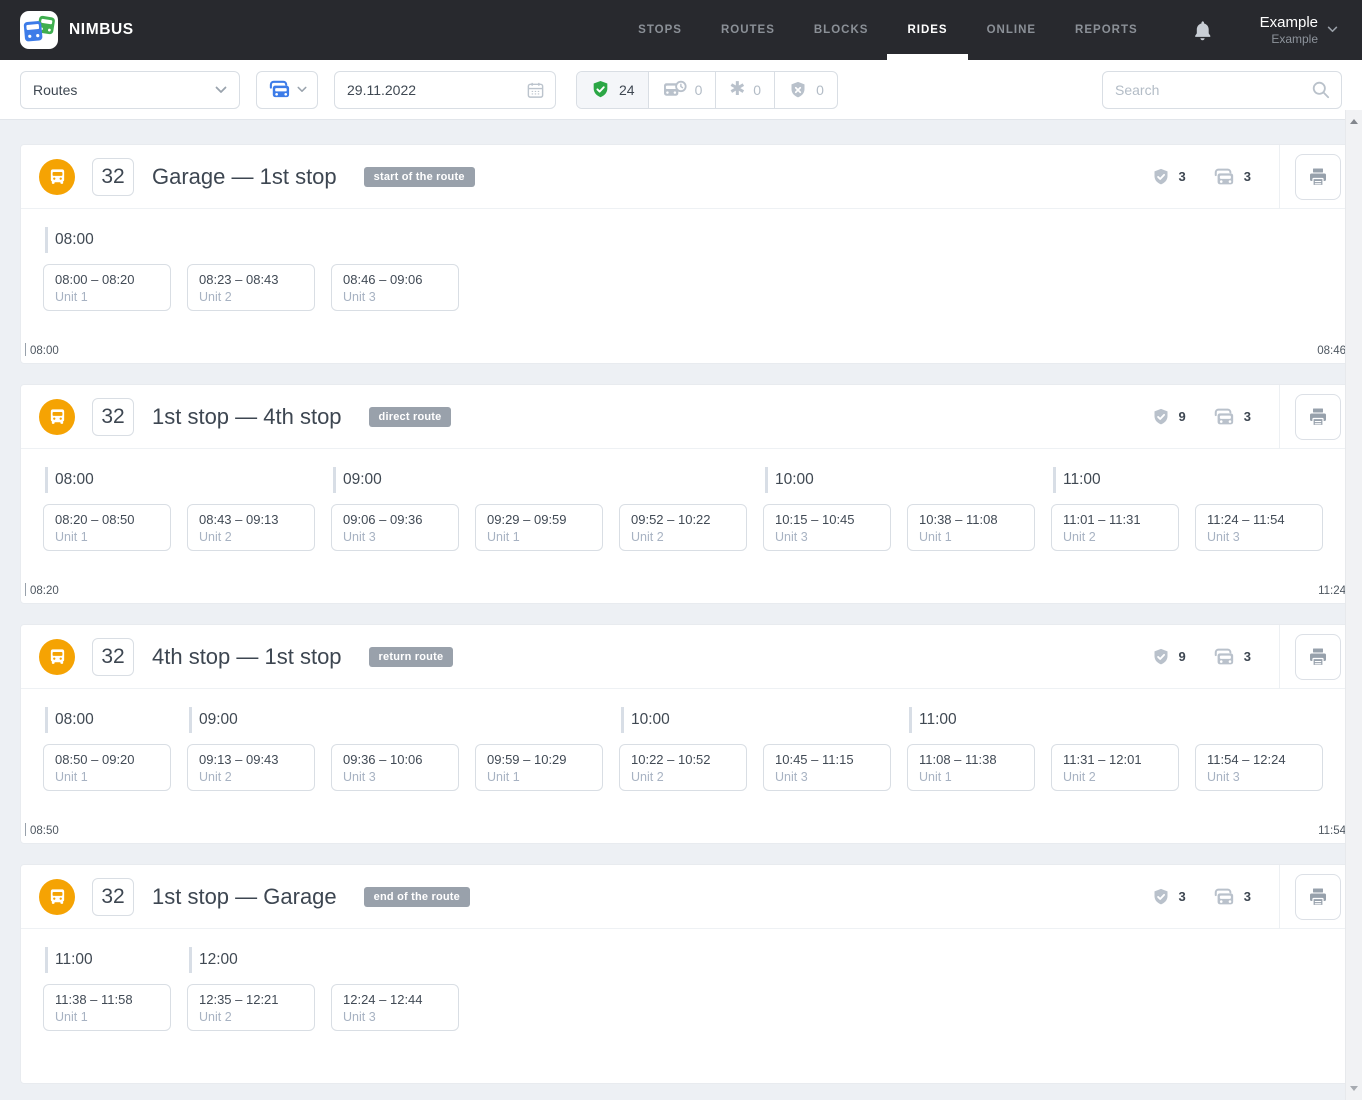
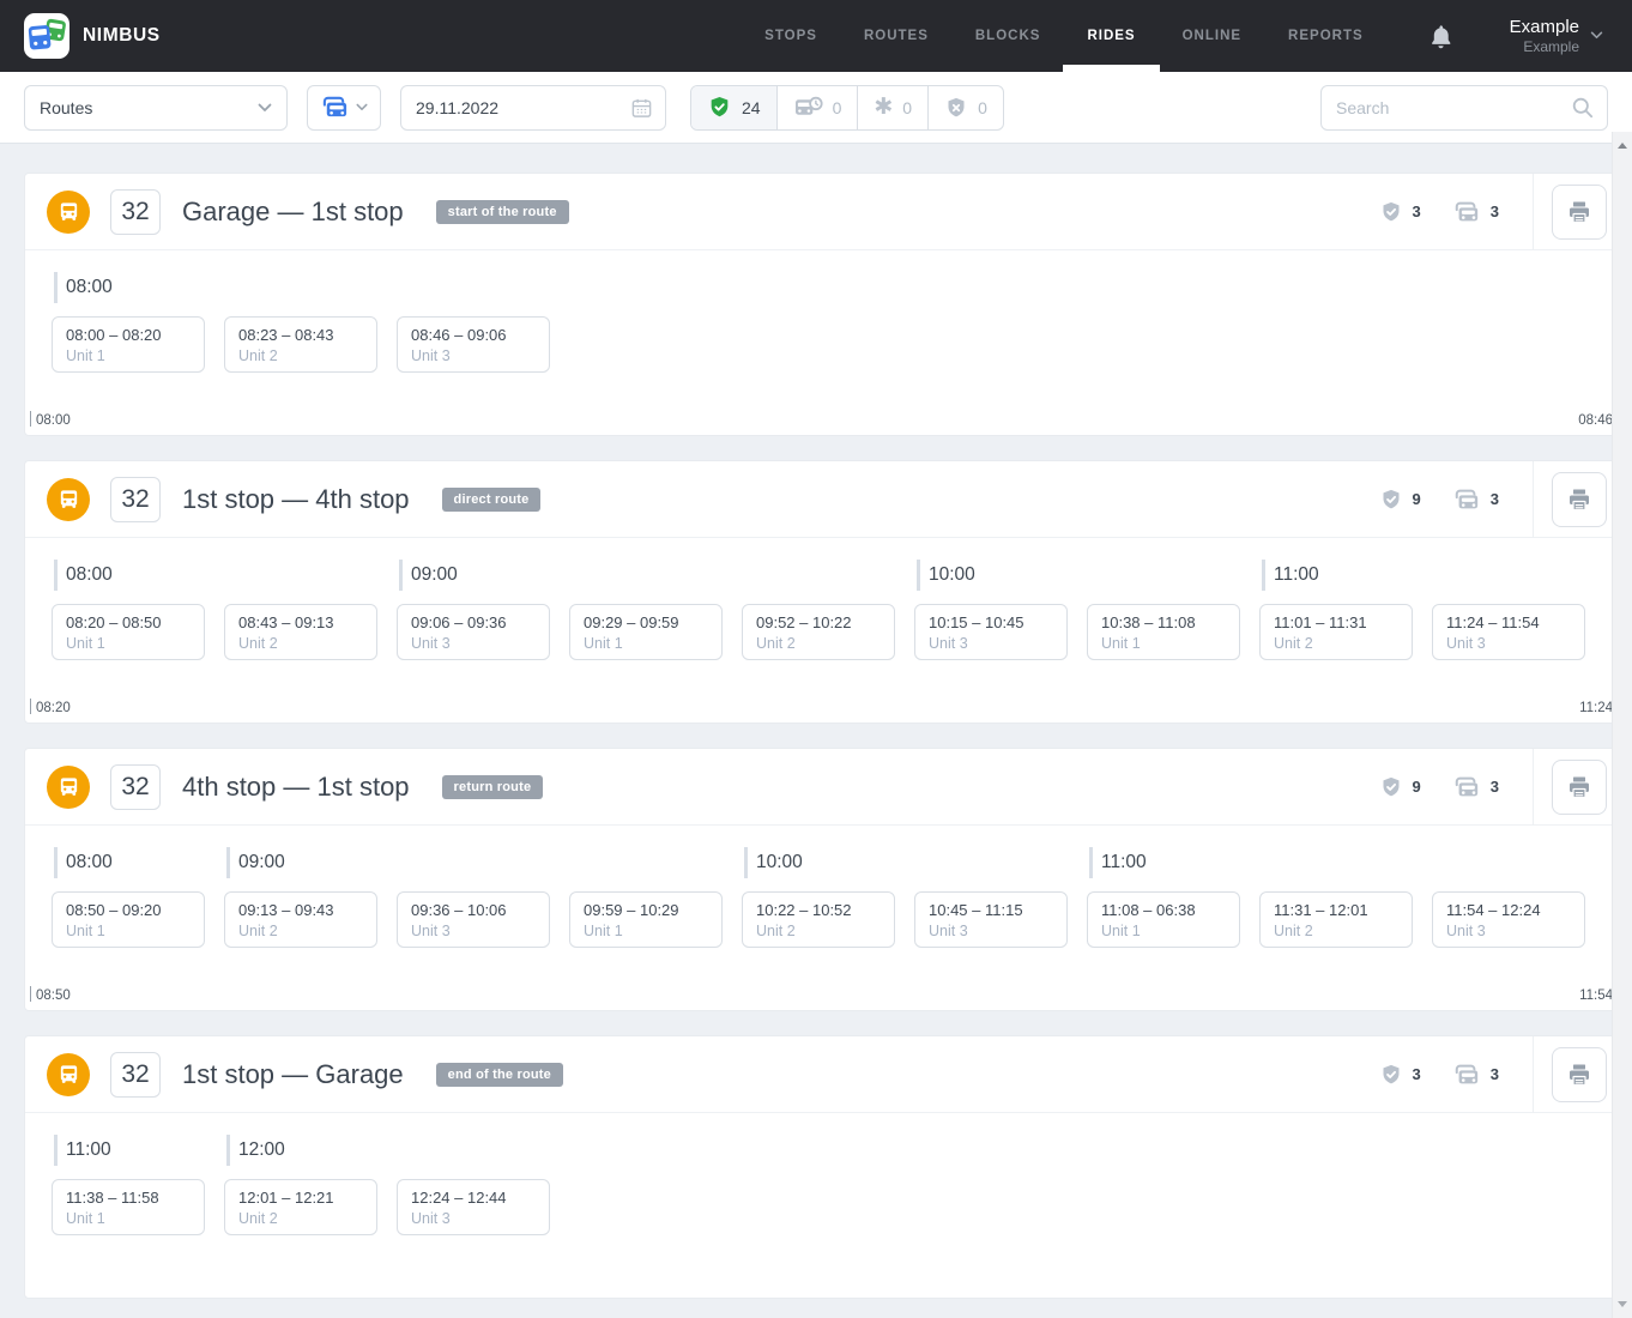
  NIMBUS
  STOPS
  ROUTES
  BLOCKS
  RIDES
  ONLINE
  REPORTS
  Example
  Example
  Routes
  29.11.2022
  24
  0
  ✱
  0
  0
  Search
  32
  Garage — 1st stop
  start of the route
  3
  3
  08:00
  08:00 – 08:20
  Unit 1
  08:23 – 08:43
  Unit 2
  08:46 – 09:06
  Unit 3
  08:00
  08:46
  32
  1st stop — 4th stop
  direct route
  9
  3
  08:00
  08:20 – 08:50
  Unit 1
  08:43 – 09:13
  Unit 2
  09:00
  09:06 – 09:36
  Unit 3
  09:29 – 09:59
  Unit 1
  09:52 – 10:22
  Unit 2
  10:00
  10:15 – 10:45
  Unit 3
  10:38 – 11:08
  Unit 1
  11:00
  11:01 – 11:31
  Unit 2
  11:24 – 11:54
  Unit 3
  08:20
  11:24
  32
  4th stop — 1st stop
  return route
  9
  3
  08:00
  08:50 – 09:20
  Unit 1
  09:00
  09:13 – 09:43
  Unit 2
  09:36 – 10:06
  Unit 3
  09:59 – 10:29
  Unit 1
  10:00
  10:22 – 10:52
  Unit 2
  10:45 – 11:15
  Unit 3
  11:00
- 11:08 – 11:38
+ 11:08 – 06:38
  Unit 1
  11:31 – 12:01
  Unit 2
  11:54 – 12:24
  Unit 3
  08:50
  11:54
  32
  1st stop — Garage
  end of the route
  3
  3
  11:00
  11:38 – 11:58
  Unit 1
  12:00
- 12:35 – 12:21
+ 12:01 – 12:21
  Unit 2
  12:24 – 12:44
  Unit 3
